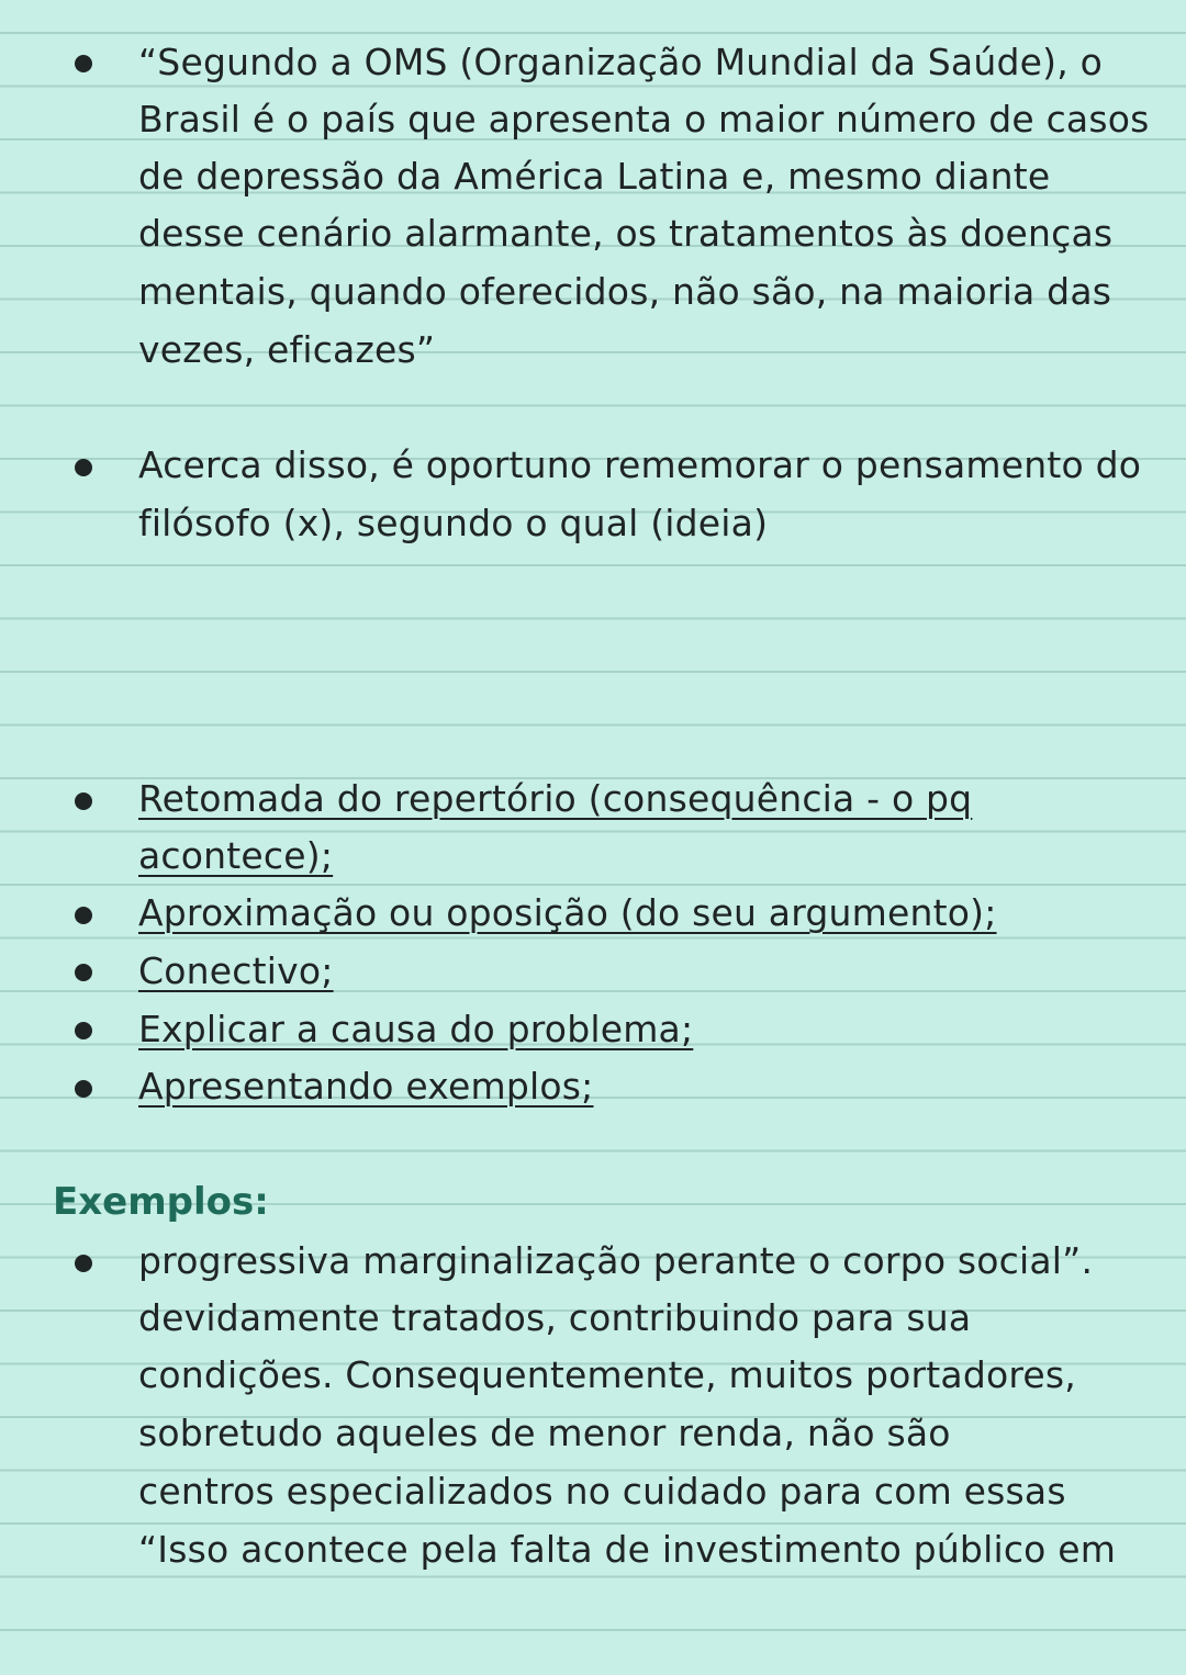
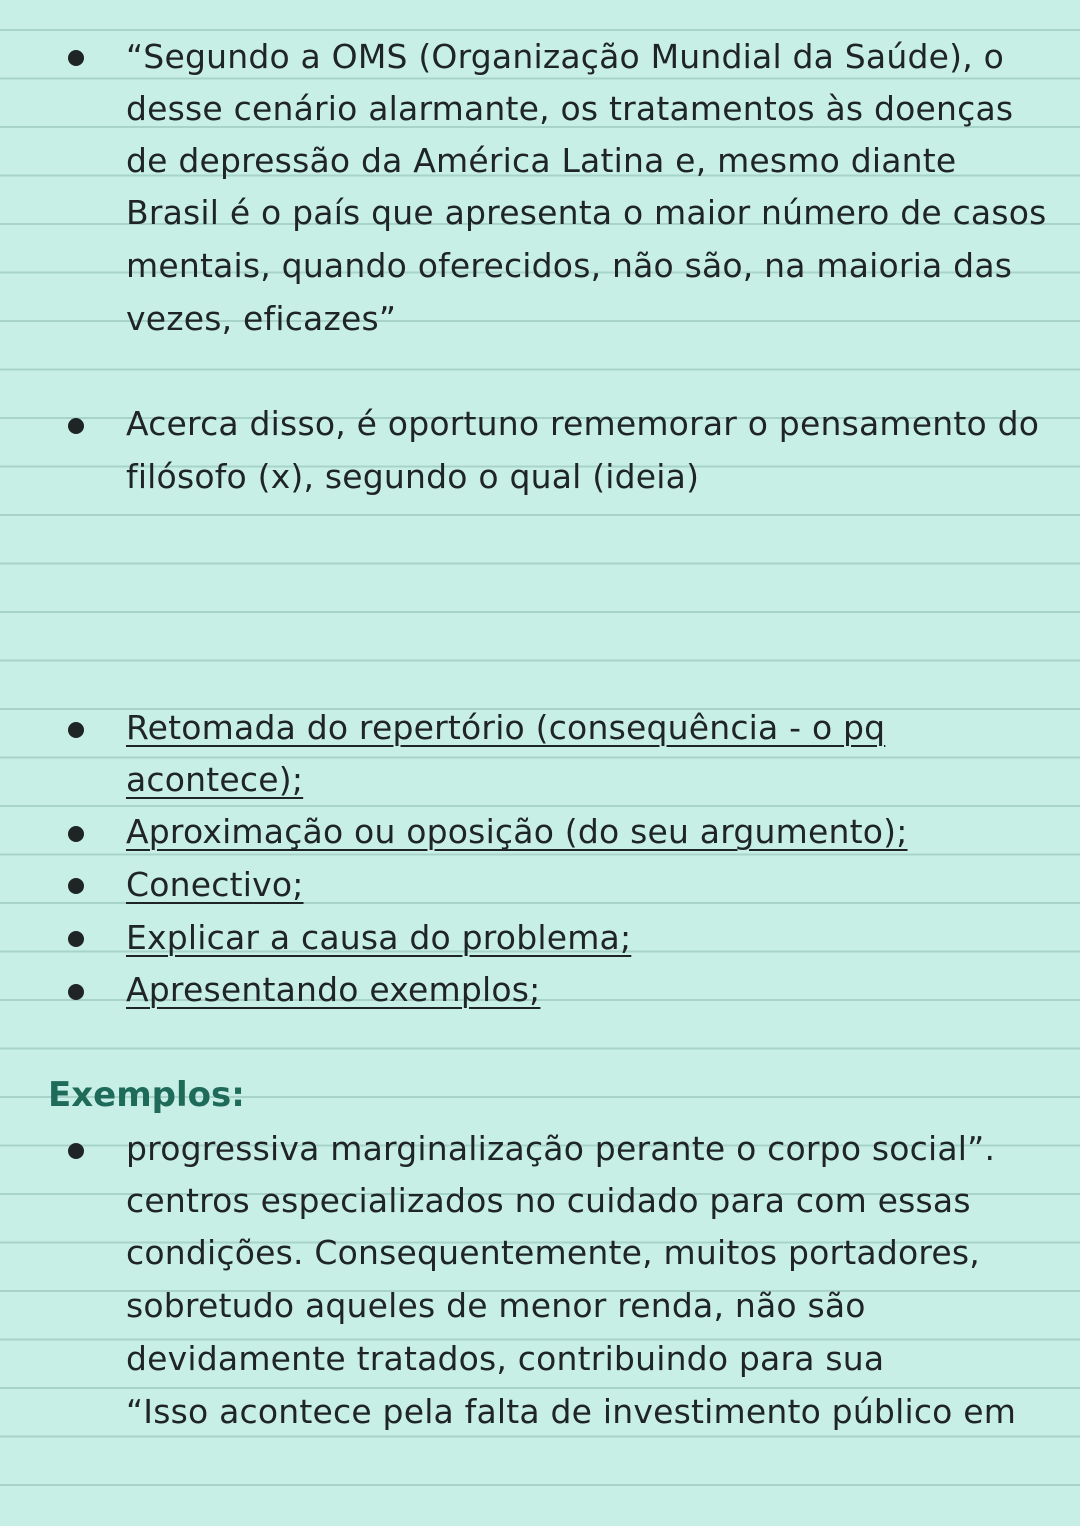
  “Segundo a OMS (Organização Mundial da Saúde), o
- Brasil é o país que apresenta o maior número de casos
+ desse cenário alarmante, os tratamentos às doenças
  de depressão da América Latina e, mesmo diante
- desse cenário alarmante, os tratamentos às doenças
+ Brasil é o país que apresenta o maior número de casos
  mentais, quando oferecidos, não são, na maioria das
  vezes, eficazes”
  Acerca disso, é oportuno rememorar o pensamento do
  filósofo (x), segundo o qual (ideia)
  Retomada do repertório (consequência - o pq
  acontece);
  Aproximação ou oposição (do seu argumento);
  Conectivo;
  Explicar a causa do problema;
  Apresentando exemplos;
  Exemplos:
  progressiva marginalização perante o corpo social”.
- devidamente tratados, contribuindo para sua
+ centros especializados no cuidado para com essas
  condições. Consequentemente, muitos portadores,
  sobretudo aqueles de menor renda, não são
- centros especializados no cuidado para com essas
+ devidamente tratados, contribuindo para sua
  “Isso acontece pela falta de investimento público em
